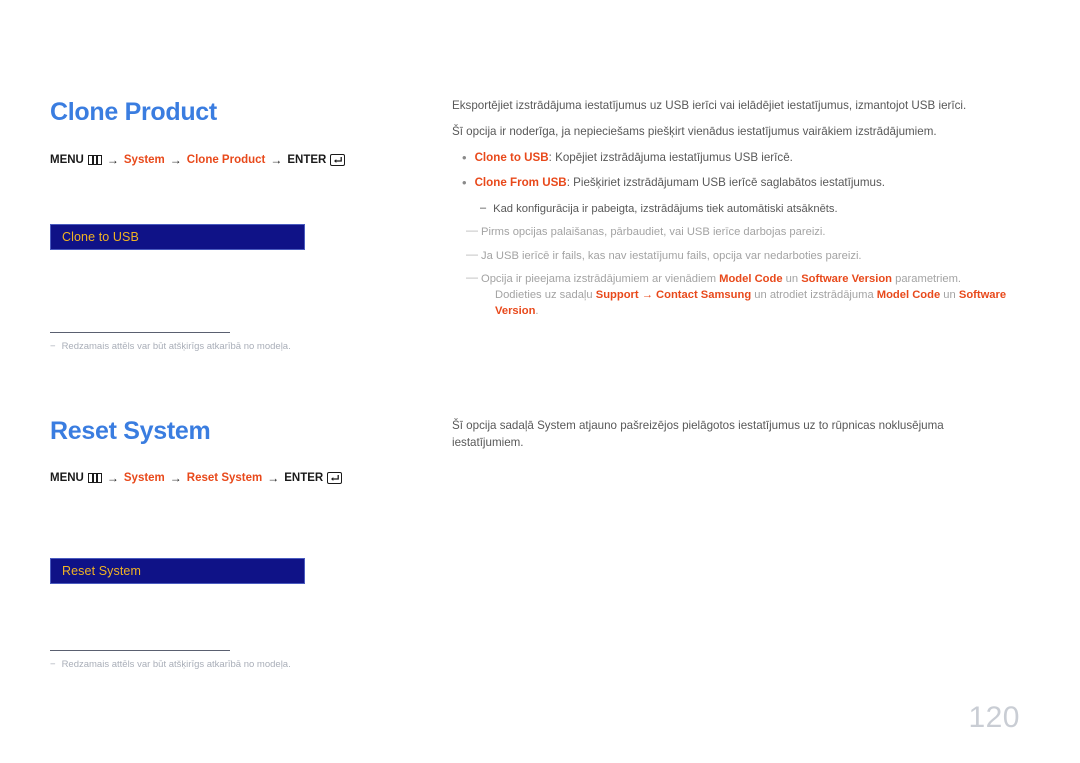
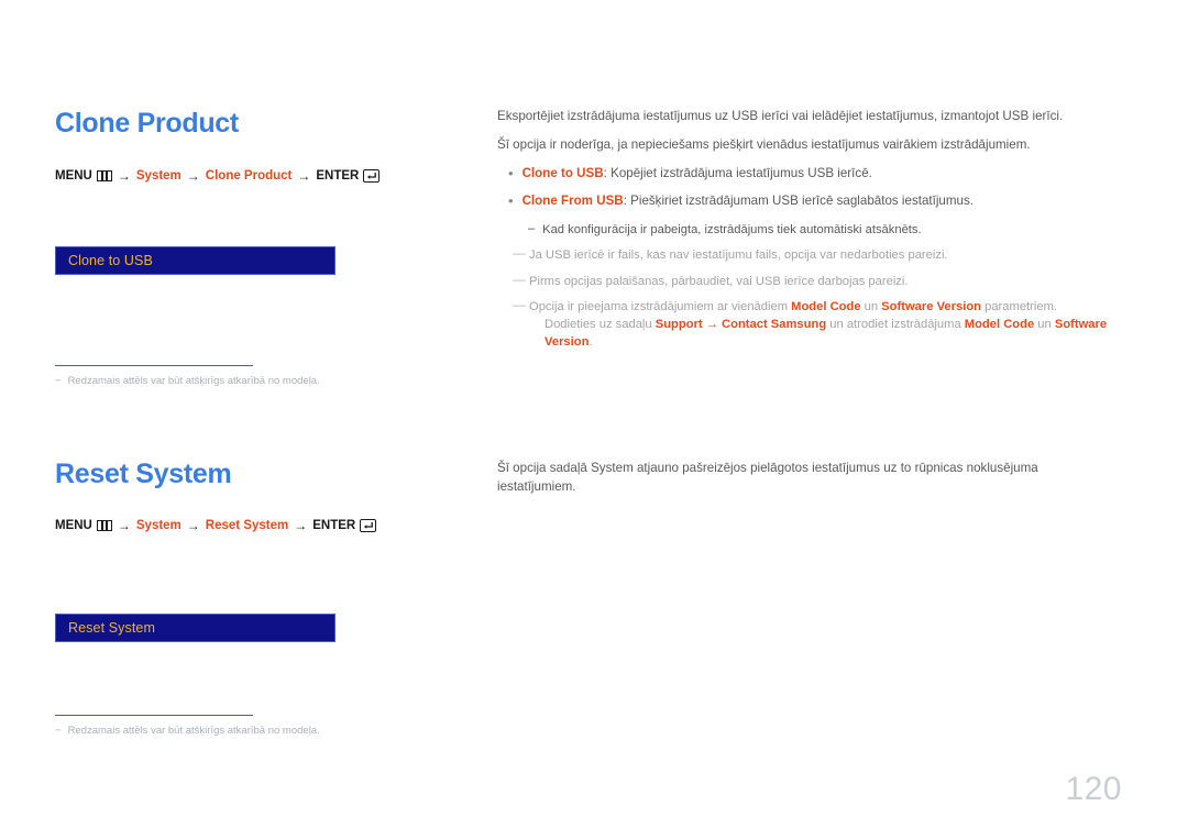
  Clone Product
  MENU
  →
  System
  →
  Clone Product
  →
  ENTER
  Clone to USB
  −
  Redzamais attēls var būt atšķirīgs atkarībā no modeļa.
  Eksportējiet izstrādājuma iestatījumus uz USB ierīci vai ielādējiet iestatījumus, izmantojot USB ierīci.
  Šī opcija ir noderīga, ja nepieciešams piešķirt vienādus iestatījumus vairākiem izstrādājumiem.
  •
  Clone to USB: Kopējiet izstrādājuma iestatījumus USB ierīcē.
  •
  Clone From USB: Piešķiriet izstrādājumam USB ierīcē saglabātos iestatījumus.
  –
  Kad konfigurācija ir pabeigta, izstrādājums tiek automātiski atsāknēts.
  —
- Pirms opcijas palaišanas, pārbaudiet, vai USB ierīce darbojas pareizi.
+ Ja USB ierīcē ir fails, kas nav iestatījumu fails, opcija var nedarboties pareizi.
  —
- Ja USB ierīcē ir fails, kas nav iestatījumu fails, opcija var nedarboties pareizi.
+ Pirms opcijas palaišanas, pārbaudiet, vai USB ierīce darbojas pareizi.
  —
  Opcija ir pieejama izstrādājumiem ar vienādiem Model Code un Software Version parametriem.
  Dodieties uz sadaļu Support → Contact Samsung un atrodiet izstrādājuma Model Code un Software Version.
  Reset System
  MENU
  →
  System
  →
  Reset System
  →
  ENTER
  Reset System
  −
  Redzamais attēls var būt atšķirīgs atkarībā no modeļa.
  Šī opcija sadaļā System atjauno pašreizējos pielāgotos iestatījumus uz to rūpnicas noklusējuma iestatījumiem.
  120
